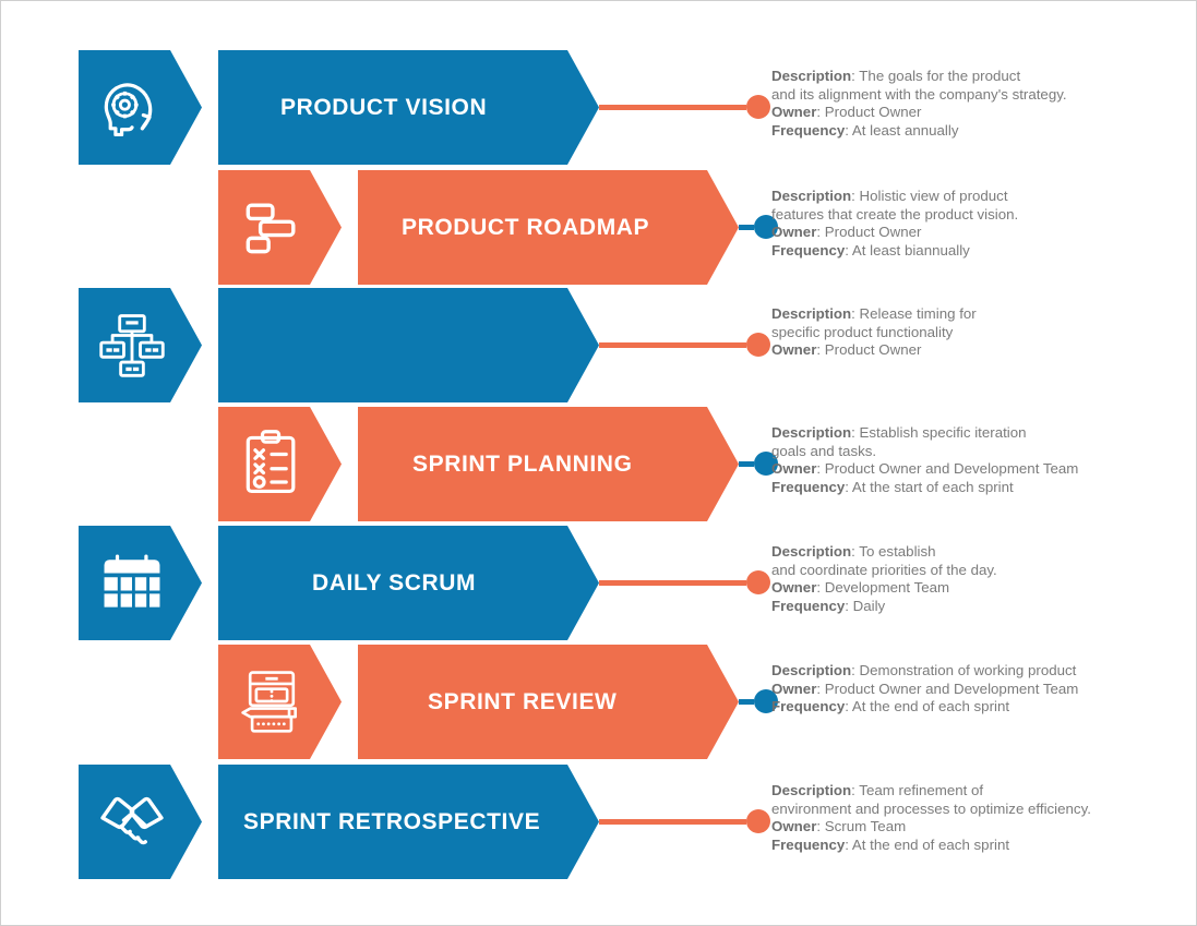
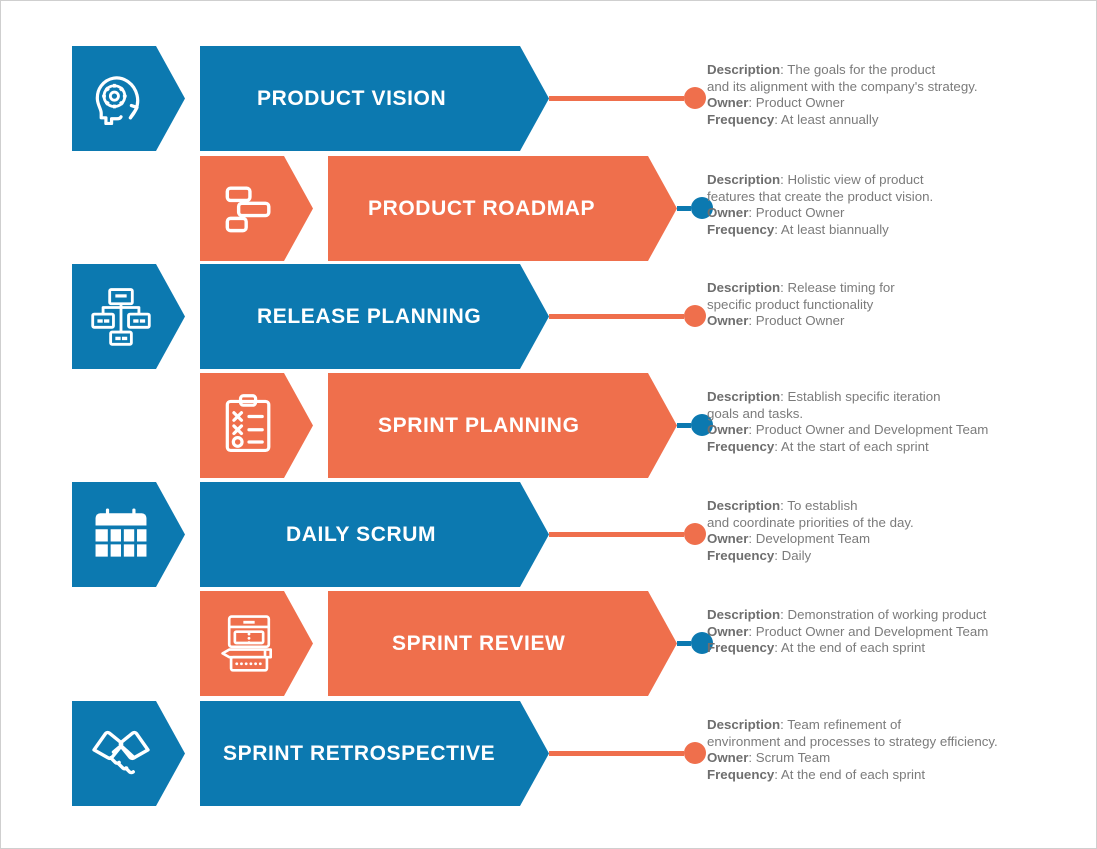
  PRODUCT VISION
  Description: The goals for the product
  and its alignment with the company's strategy.
  Owner: Product Owner
  Frequency: At least annually
  PRODUCT ROADMAP
  Description: Holistic view of product
  features that create the product vision.
  Owner: Product Owner
  Frequency: At least biannually
+ RELEASE PLANNING
  Description: Release timing for
  specific product functionality
  Owner: Product Owner
  SPRINT PLANNING
  Description: Establish specific iteration
  goals and tasks.
  Owner: Product Owner and Development Team
  Frequency: At the start of each sprint
  DAILY SCRUM
  Description: To establish
  and coordinate priorities of the day.
  Owner: Development Team
  Frequency: Daily
  SPRINT REVIEW
  Description: Demonstration of working product
  Owner: Product Owner and Development Team
  Frequency: At the end of each sprint
  SPRINT RETROSPECTIVE
  Description: Team refinement of
- environment and processes to optimize efficiency.
+ environment and processes to strategy efficiency.
  Owner: Scrum Team
  Frequency: At the end of each sprint
